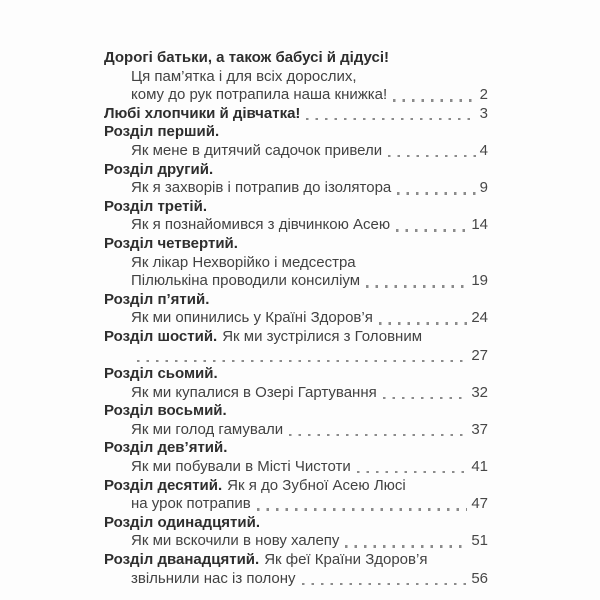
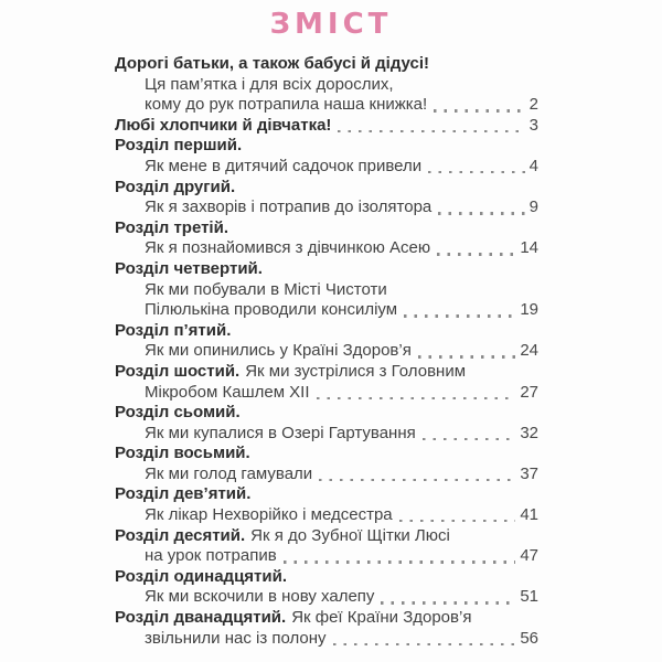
+ ЗМІСТ
  Дорогі батьки, а також бабусі й дідусі!
  Ця пам’ятка і для всіх дорослих,
  кому до рук потрапила наша книжка!
  2
  Любі хлопчики й дівчатка!
  3
  Розділ перший.
  Як мене в дитячий садочок привели
  4
  Розділ другий.
  Як я захворів і потрапив до ізолятора
  9
  Розділ третій.
  Як я познайомився з дівчинкою Асею
  14
  Розділ четвертий.
- Як лікар Нехворійко і медсестра
+ Як ми побували в Місті Чистоти
  Пілюлькіна проводили консиліум
  19
  Розділ п’ятий.
  Як ми опинились у Країні Здоров’я
  24
  Розділ шостий.
  Як ми зустрілися з Головним
+ Мікробом Кашлем XII
  27
  Розділ сьомий.
  Як ми купалися в Озері Гартування
  32
  Розділ восьмий.
  Як ми голод гамували
  37
  Розділ дев’ятий.
- Як ми побували в Місті Чистоти
+ Як лікар Нехворійко і медсестра
  41
  Розділ десятий.
- Як я до Зубної Асею Люсі
+ Як я до Зубної Щітки Люсі
  на урок потрапив
  47
  Розділ одинадцятий.
  Як ми вскочили в нову халепу
  51
  Розділ дванадцятий.
  Як феї Країни Здоров’я
  звільнили нас із полону
  56
